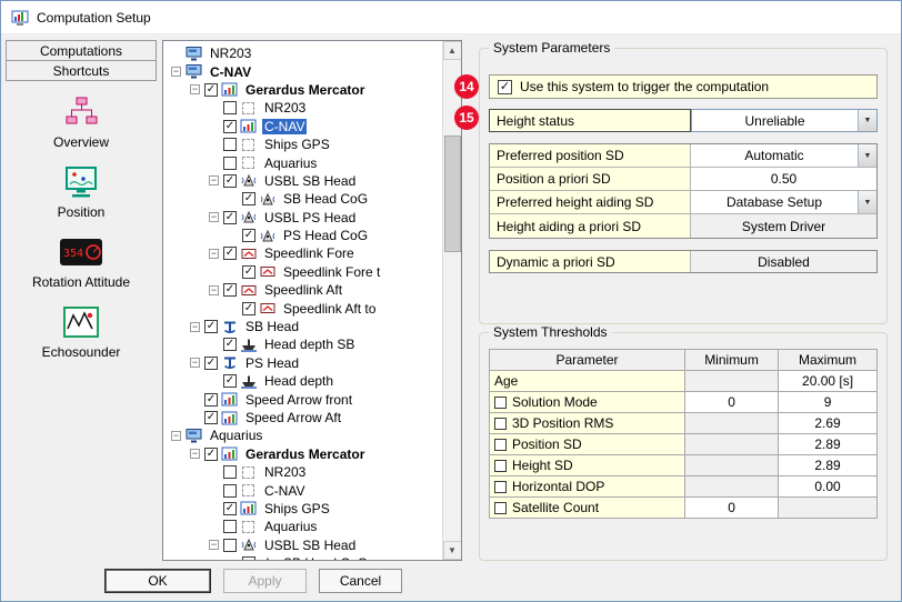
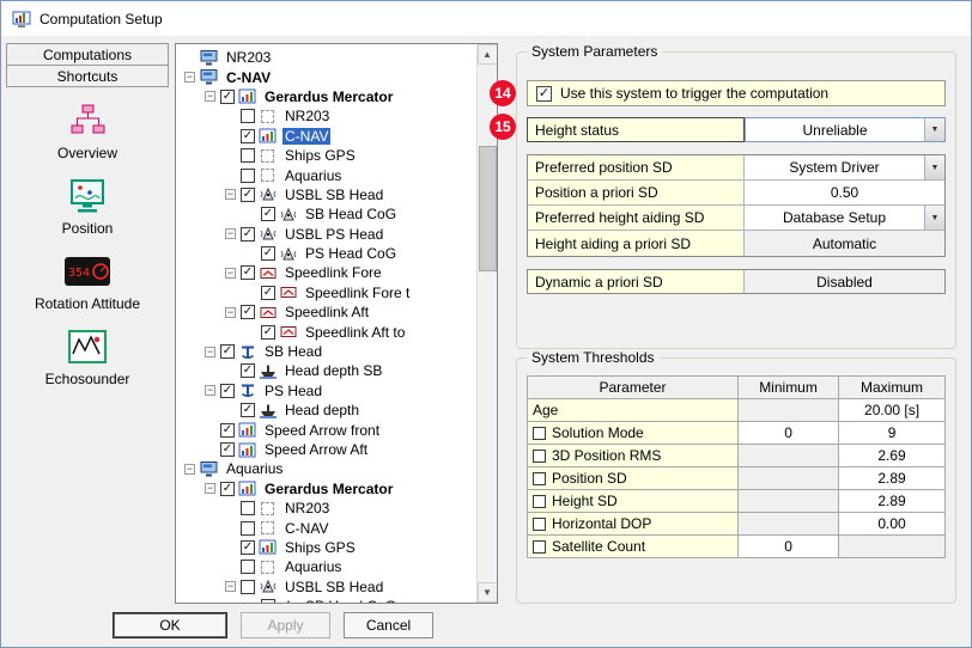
  Computation Setup
  Computations
  Shortcuts
  Overview
  Position
  354
  Rotation Attitude
  Echosounder
  NR203
  −
  C-NAV
  −
  ✓
  Gerardus Mercator
  NR203
  ✓
  C-NAV
  Ships GPS
  Aquarius
  −
  ✓
  USBL SB Head
  ✓
  SB Head CoG
  −
  ✓
  USBL PS Head
  ✓
  PS Head CoG
  −
  ✓
  Speedlink Fore
  ✓
  Speedlink Fore t
  −
  ✓
  Speedlink Aft
  ✓
  Speedlink Aft to
  −
  ✓
  SB Head
  ✓
  Head depth SB
  −
  ✓
  PS Head
  ✓
  Head depth
  ✓
  Speed Arrow front
  ✓
  Speed Arrow Aft
  −
  Aquarius
  −
  ✓
  Gerardus Mercator
  NR203
  C-NAV
  ✓
  Ships GPS
  Aquarius
  −
  USBL SB Head
  ▲
  ▼
  System Parameters
  ✓
  Use this system to trigger the computation
  Height status
  Unreliable
  Preferred position SD
- Automatic
+ System Driver
  Position a priori SD
  0.50
  Preferred height aiding SD
  Database Setup
  Height aiding a priori SD
- System Driver
+ Automatic
  Dynamic a priori SD
  Disabled
  System Thresholds
  Parameter	Minimum	Maximum
  Age		20.00 [s]
  Solution Mode	0	9
  3D Position RMS		2.69
  Position SD		2.89
  Height SD		2.89
  Horizontal DOP		0.00
  Satellite Count	0
  OK
  Apply
  Cancel
  14
  15
